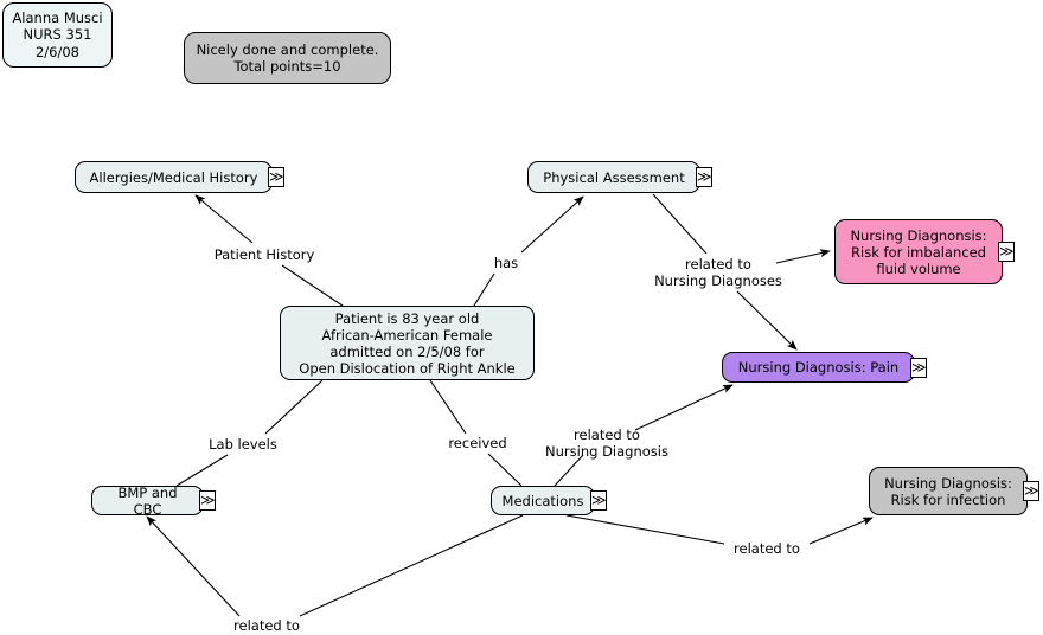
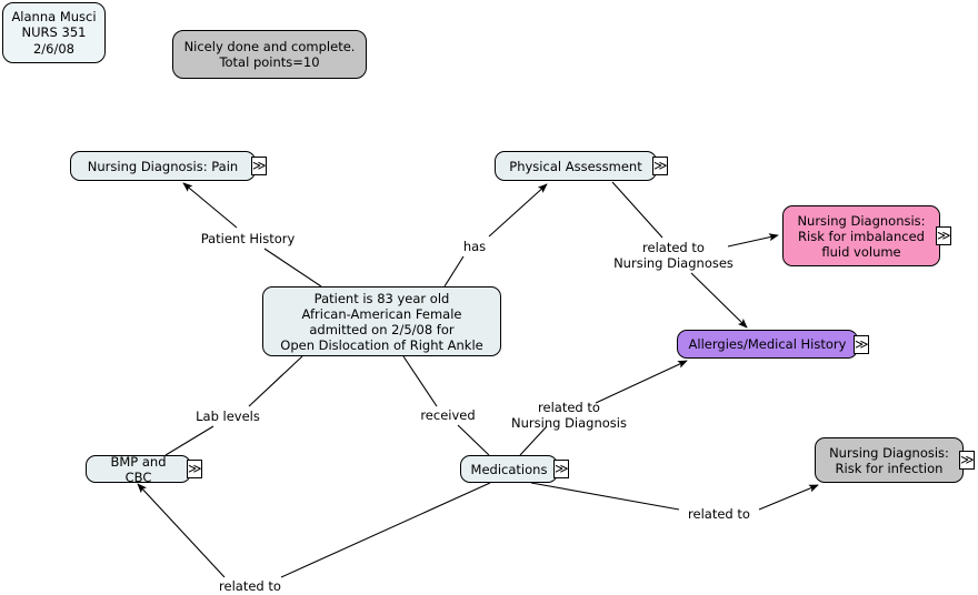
- Allergies/Medical History
+ Nursing Diagnosis: Pain
  ≫
  Physical Assessment
  ≫
  Patient is 83 year old
  African-American Female
  admitted on 2/5/08 for
  Open Dislocation of Right Ankle
  Nursing Diagnonsis:
  Risk for imbalanced
  fluid volume
  ≫
- Nursing Diagnosis: Pain
+ Allergies/Medical History
  ≫
  Nursing Diagnosis:
  Risk for infection
  ≫
  BMP and CBC
  ≫
  Medications
  ≫
  Patient History
  has
  related to
  Nursing Diagnoses
  Lab levels
  received
  related to
  Nursing Diagnosis
  related to
  related to
  Alanna Musci
  NURS 351
  2/6/08
  Nicely done and complete.
  Total points=10
